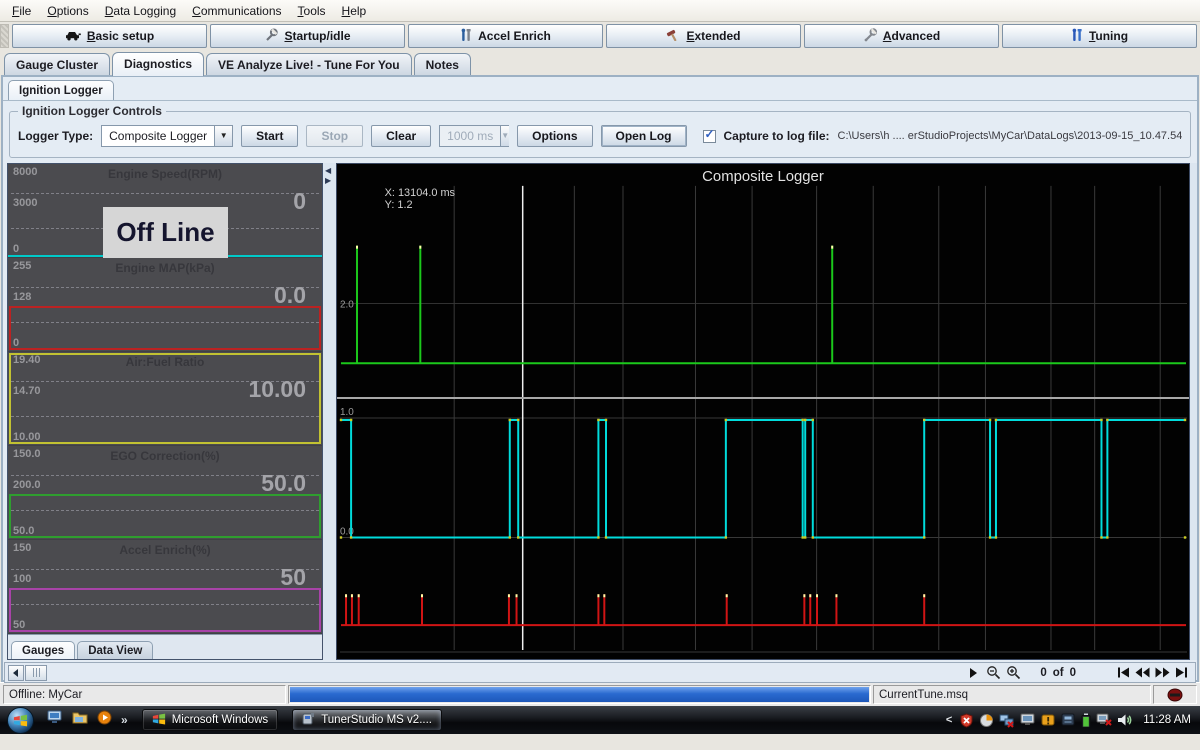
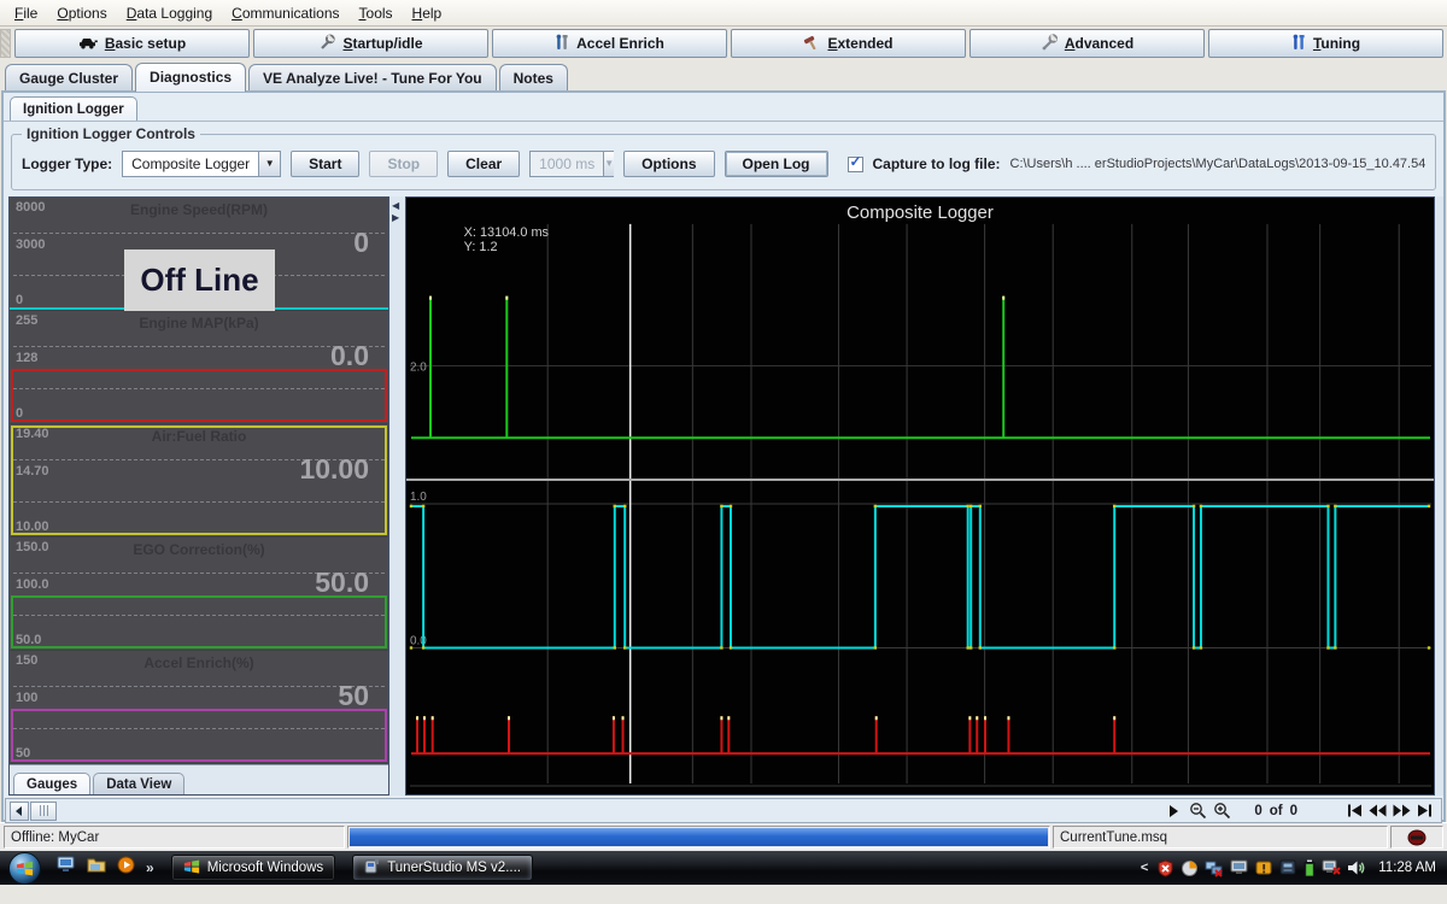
  File
  Options
  Data Logging
  Communications
  Tools
  Help
  Basic setup
  Startup/idle
  Accel Enrich
  Extended
  Advanced
  Tuning
  Gauge Cluster
  Diagnostics
  VE Analyze Live! - Tune For You
  Notes
  Ignition Logger
  Ignition Logger Controls
  Logger Type:
  Composite Logger
  ▼
  Start
  Stop
  Clear
  1000 ms
  ▼
  Options
  Open Log
  ✓
  Capture to log file:
  C:\Users\h .... erStudioProjects\MyCar\DataLogs\2013-09-15_10.47.54
  8000
  3000
  0
  0
  255
  128
  0
  0.0
  19.40
  14.70
  10.00
  10.00
  150.0
- 200.0
+ 100.0
  50.0
  50.0
  150
  100
  50
  50
  Off Line
  Gauges
  Data View
  ◀
  ▶
  Composite Logger
  X: 13104.0 ms
  Y: 1.2
  2.0
  1.0
  0
  of
  0
  Offline: MyCar
  CurrentTune.msq
  »
  Microsoft Windows
  TunerStudio MS v2....
  <
  11:28 AM
